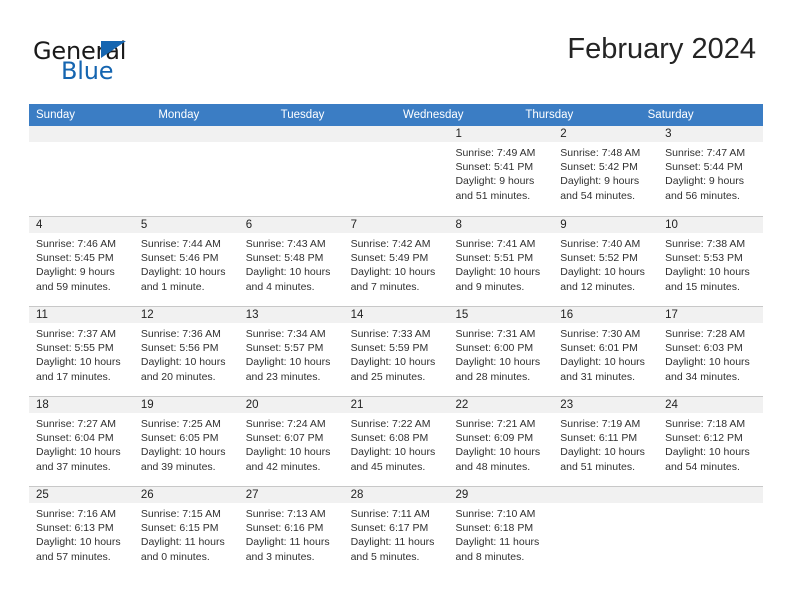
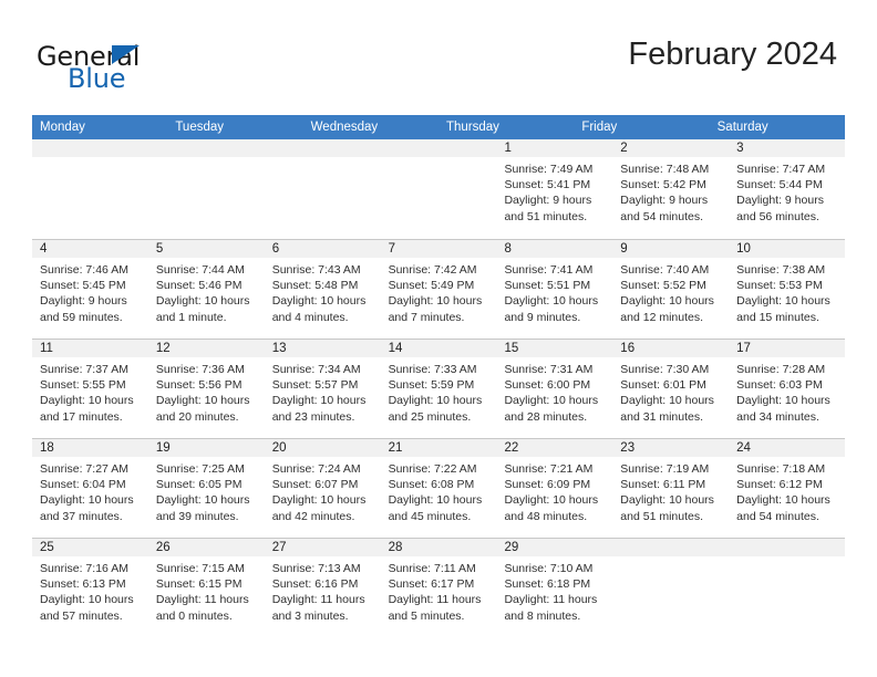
  General
  Blue
  February 2024
- Sunday
  Monday
  Tuesday
  Wednesday
  Thursday
+ Friday
  Saturday
  1
  Sunrise: 7:49 AM
  Sunset: 5:41 PM
  Daylight: 9 hours
  and 51 minutes.
  2
  Sunrise: 7:48 AM
  Sunset: 5:42 PM
  Daylight: 9 hours
  and 54 minutes.
  3
  Sunrise: 7:47 AM
  Sunset: 5:44 PM
  Daylight: 9 hours
  and 56 minutes.
  4
  Sunrise: 7:46 AM
  Sunset: 5:45 PM
  Daylight: 9 hours
  and 59 minutes.
  5
  Sunrise: 7:44 AM
  Sunset: 5:46 PM
  Daylight: 10 hours
  and 1 minute.
  6
  Sunrise: 7:43 AM
  Sunset: 5:48 PM
  Daylight: 10 hours
  and 4 minutes.
  7
  Sunrise: 7:42 AM
  Sunset: 5:49 PM
  Daylight: 10 hours
  and 7 minutes.
  8
  Sunrise: 7:41 AM
  Sunset: 5:51 PM
  Daylight: 10 hours
  and 9 minutes.
  9
  Sunrise: 7:40 AM
  Sunset: 5:52 PM
  Daylight: 10 hours
  and 12 minutes.
  10
  Sunrise: 7:38 AM
  Sunset: 5:53 PM
  Daylight: 10 hours
  and 15 minutes.
  11
  Sunrise: 7:37 AM
  Sunset: 5:55 PM
  Daylight: 10 hours
  and 17 minutes.
  12
  Sunrise: 7:36 AM
  Sunset: 5:56 PM
  Daylight: 10 hours
  and 20 minutes.
  13
  Sunrise: 7:34 AM
  Sunset: 5:57 PM
  Daylight: 10 hours
  and 23 minutes.
  14
  Sunrise: 7:33 AM
  Sunset: 5:59 PM
  Daylight: 10 hours
  and 25 minutes.
  15
  Sunrise: 7:31 AM
  Sunset: 6:00 PM
  Daylight: 10 hours
  and 28 minutes.
  16
  Sunrise: 7:30 AM
  Sunset: 6:01 PM
  Daylight: 10 hours
  and 31 minutes.
  17
  Sunrise: 7:28 AM
  Sunset: 6:03 PM
  Daylight: 10 hours
  and 34 minutes.
  18
  Sunrise: 7:27 AM
  Sunset: 6:04 PM
  Daylight: 10 hours
  and 37 minutes.
  19
  Sunrise: 7:25 AM
  Sunset: 6:05 PM
  Daylight: 10 hours
  and 39 minutes.
  20
  Sunrise: 7:24 AM
  Sunset: 6:07 PM
  Daylight: 10 hours
  and 42 minutes.
  21
  Sunrise: 7:22 AM
  Sunset: 6:08 PM
  Daylight: 10 hours
  and 45 minutes.
  22
  Sunrise: 7:21 AM
  Sunset: 6:09 PM
  Daylight: 10 hours
  and 48 minutes.
  23
  Sunrise: 7:19 AM
  Sunset: 6:11 PM
  Daylight: 10 hours
  and 51 minutes.
  24
  Sunrise: 7:18 AM
  Sunset: 6:12 PM
  Daylight: 10 hours
  and 54 minutes.
  25
  Sunrise: 7:16 AM
  Sunset: 6:13 PM
  Daylight: 10 hours
  and 57 minutes.
  26
  Sunrise: 7:15 AM
  Sunset: 6:15 PM
  Daylight: 11 hours
  and 0 minutes.
  27
  Sunrise: 7:13 AM
  Sunset: 6:16 PM
  Daylight: 11 hours
  and 3 minutes.
  28
  Sunrise: 7:11 AM
  Sunset: 6:17 PM
  Daylight: 11 hours
  and 5 minutes.
  29
  Sunrise: 7:10 AM
  Sunset: 6:18 PM
  Daylight: 11 hours
  and 8 minutes.
